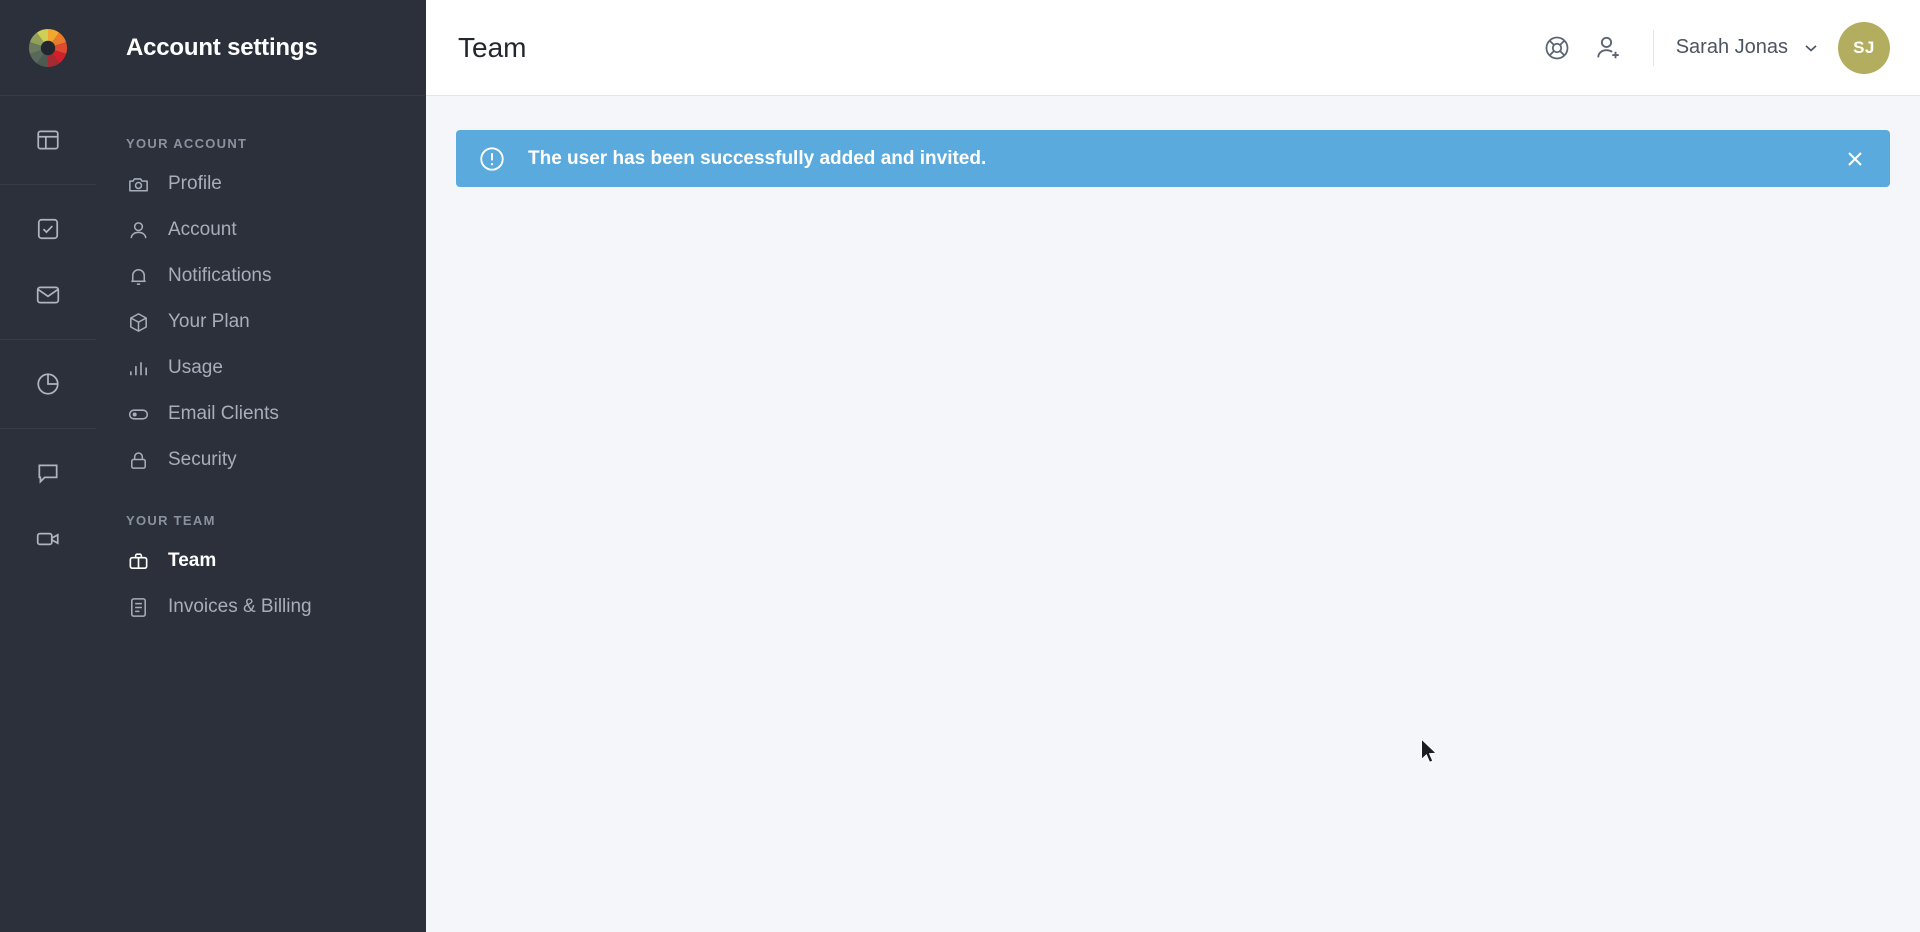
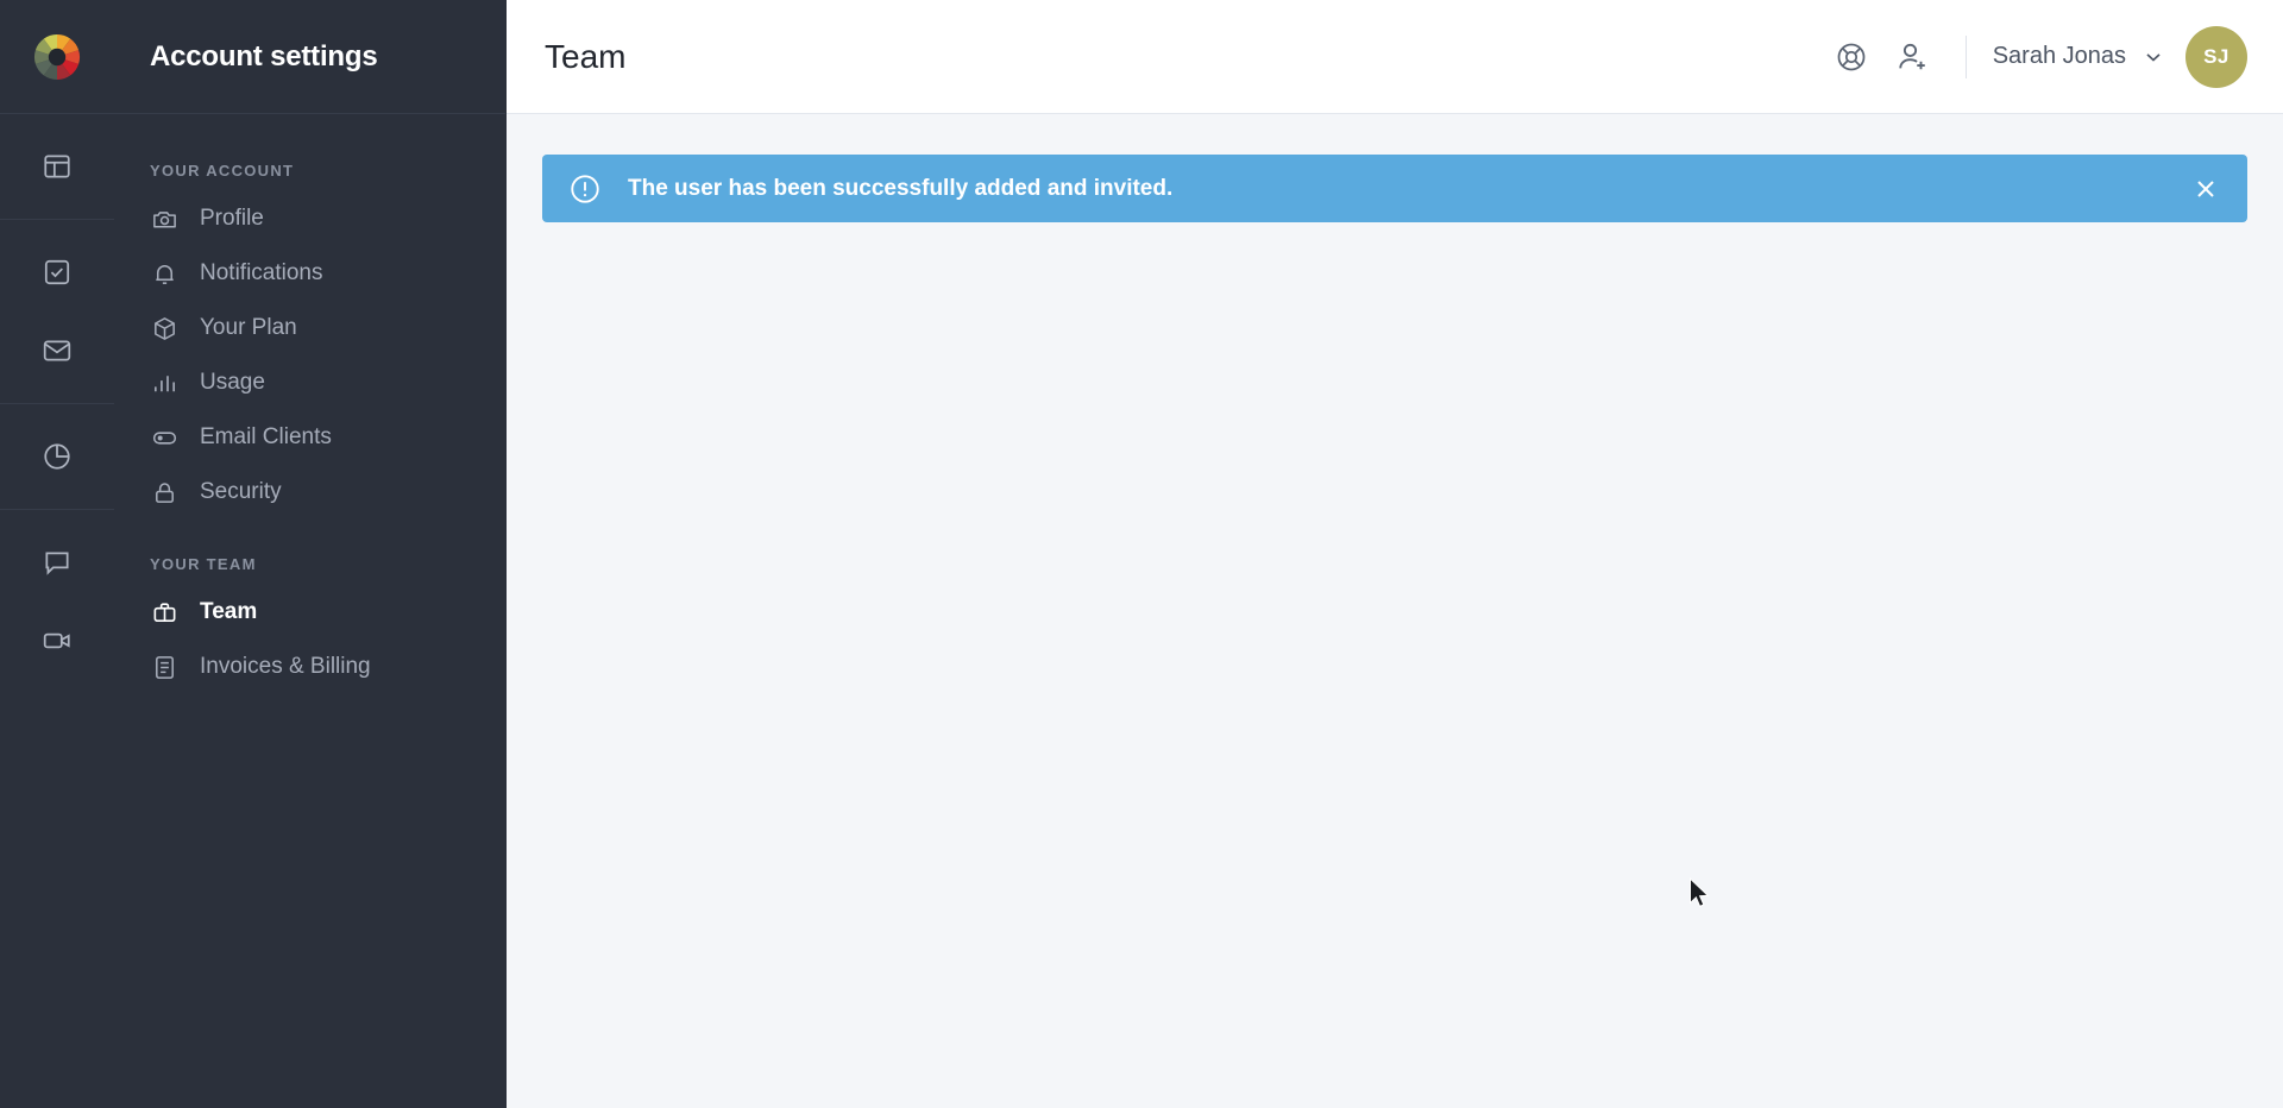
  Account settings
  YOUR ACCOUNT
  Profile
- Account
  Notifications
  Your Plan
  Usage
  Email Clients
  Security
  YOUR TEAM
  Team
  Invoices & Billing
  Team
  Sarah Jonas
  SJ
  The user has been successfully added and invited.
